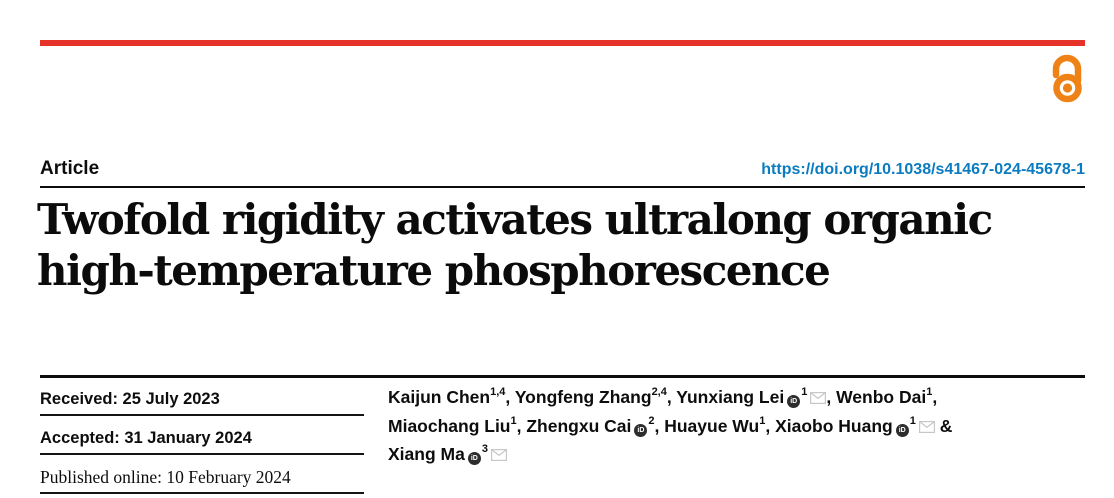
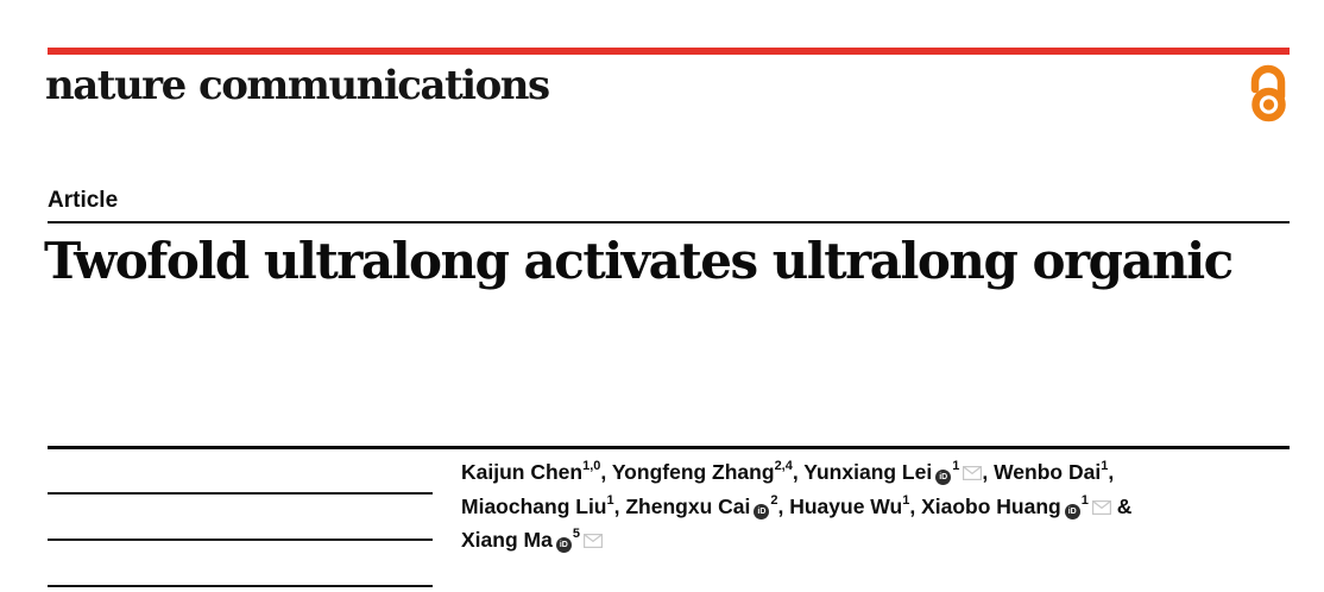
+ nature communications
  Article
- https://doi.org/10.1038/s41467-024-45678-1
- Twofold rigidity activates ultralong organic
+ Twofold ultralong activates ultralong organic
- high-temperature phosphorescence
- Received: 25 July 2023
- Accepted: 31 January 2024
- Published online: 10 February 2024
- Kaijun Chen1,4, Yongfeng Zhang2,4, Yunxiang Lei 1 , Wenbo Dai1,
+ Kaijun Chen1,0, Yongfeng Zhang2,4, Yunxiang Lei 1 , Wenbo Dai1,
  Miaochang Liu1, Zhengxu Cai 2, Huayue Wu1, Xiaobo Huang 1 &
- Xiang Ma 3
+ Xiang Ma 5
